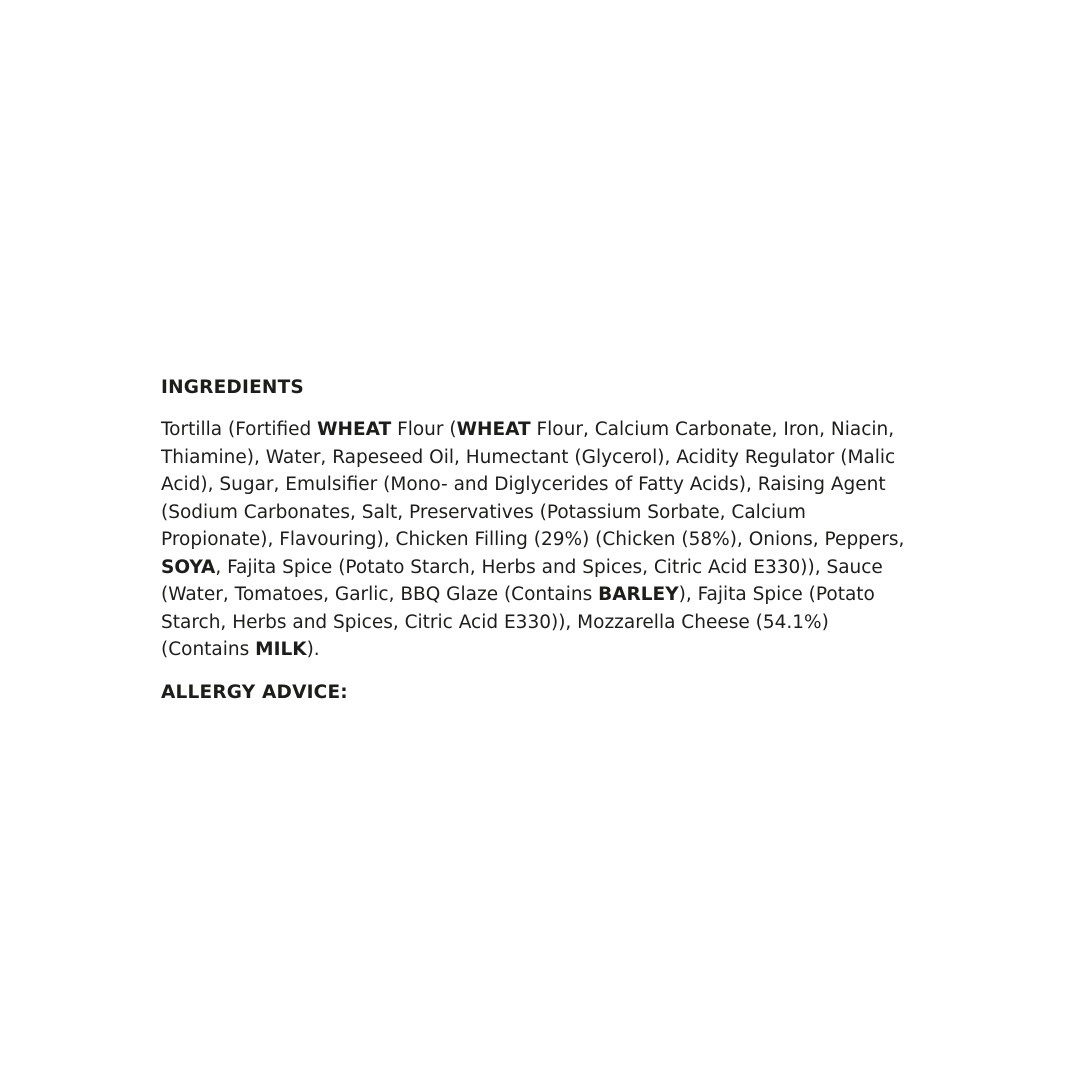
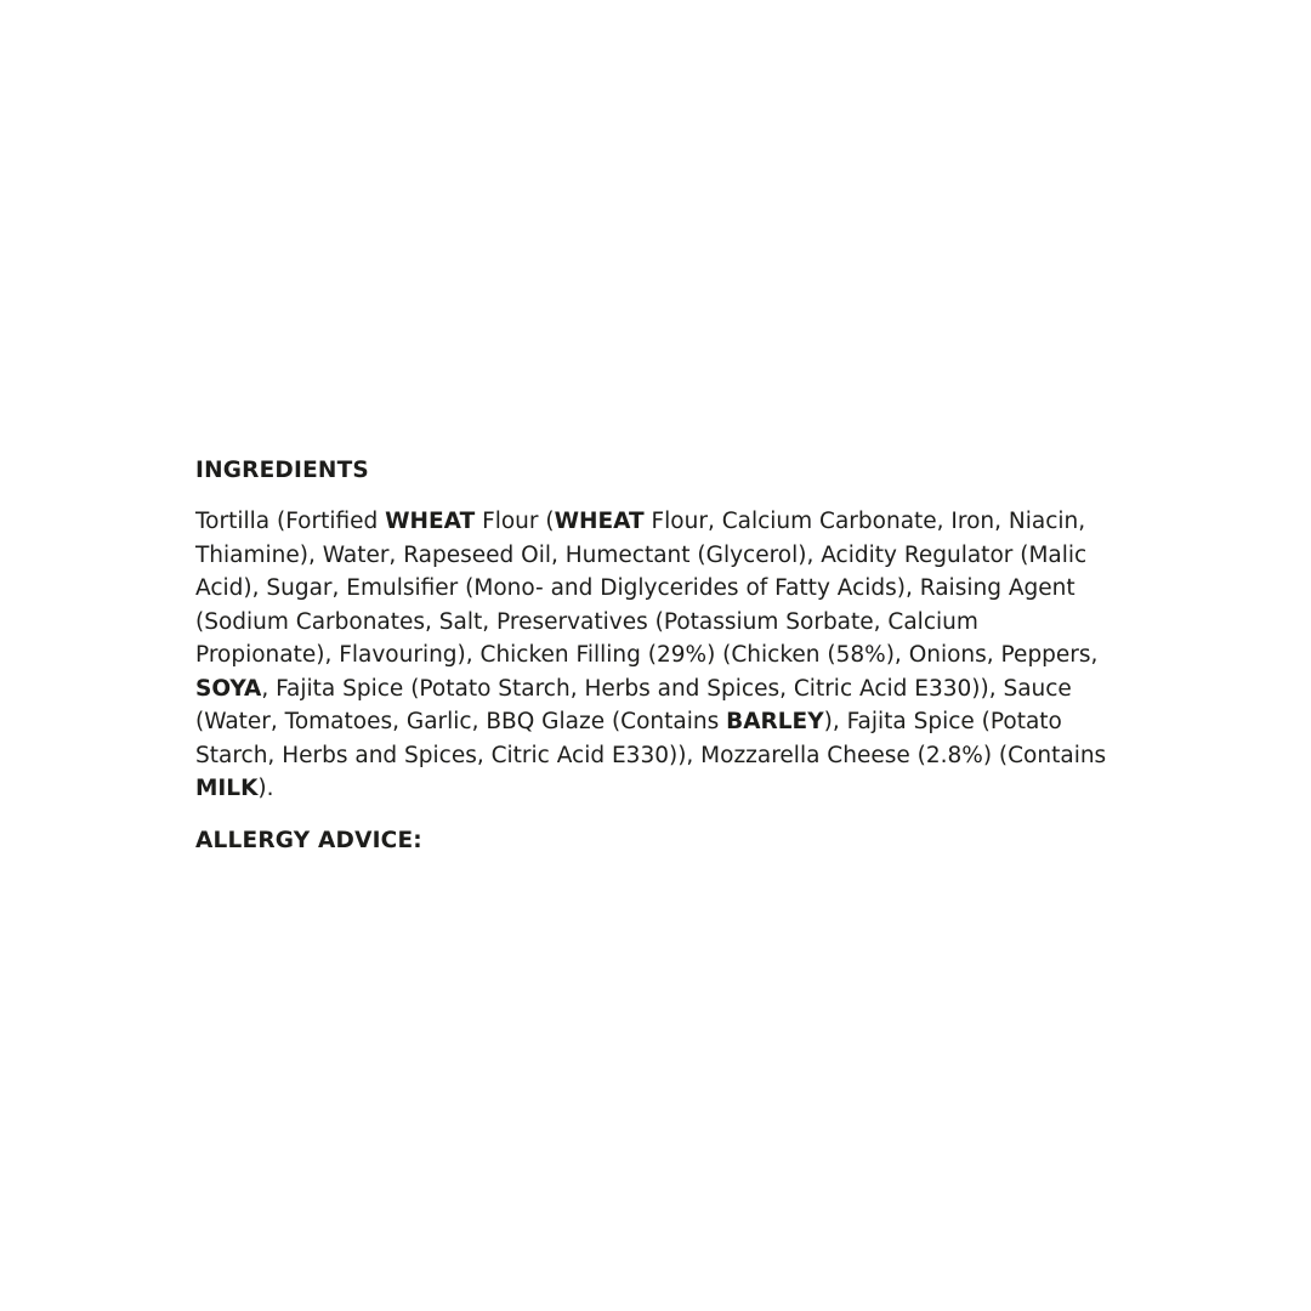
  INGREDIENTS
- Tortilla (Fortified WHEAT Flour (WHEAT Flour, Calcium Carbonate, Iron, Niacin, Thiamine), Water, Rapeseed Oil, Humectant (Glycerol), Acidity Regulator (Malic Acid), Sugar, Emulsifier (Mono- and Diglycerides of Fatty Acids), Raising Agent (Sodium Carbonates, Salt, Preservatives (Potassium Sorbate, Calcium Propionate), Flavouring), Chicken Filling (29%) (Chicken (58%), Onions, Peppers, SOYA, Fajita Spice (Potato Starch, Herbs and Spices, Citric Acid E330)), Sauce (Water, Tomatoes, Garlic, BBQ Glaze (Contains BARLEY), Fajita Spice (Potato Starch, Herbs and Spices, Citric Acid E330)), Mozzarella Cheese (54.1%) (Contains MILK).
+ Tortilla (Fortified WHEAT Flour (WHEAT Flour, Calcium Carbonate, Iron, Niacin, Thiamine), Water, Rapeseed Oil, Humectant (Glycerol), Acidity Regulator (Malic Acid), Sugar, Emulsifier (Mono- and Diglycerides of Fatty Acids), Raising Agent (Sodium Carbonates, Salt, Preservatives (Potassium Sorbate, Calcium Propionate), Flavouring), Chicken Filling (29%) (Chicken (58%), Onions, Peppers, SOYA, Fajita Spice (Potato Starch, Herbs and Spices, Citric Acid E330)), Sauce (Water, Tomatoes, Garlic, BBQ Glaze (Contains BARLEY), Fajita Spice (Potato Starch, Herbs and Spices, Citric Acid E330)), Mozzarella Cheese (2.8%) (Contains MILK).
  ALLERGY ADVICE:
